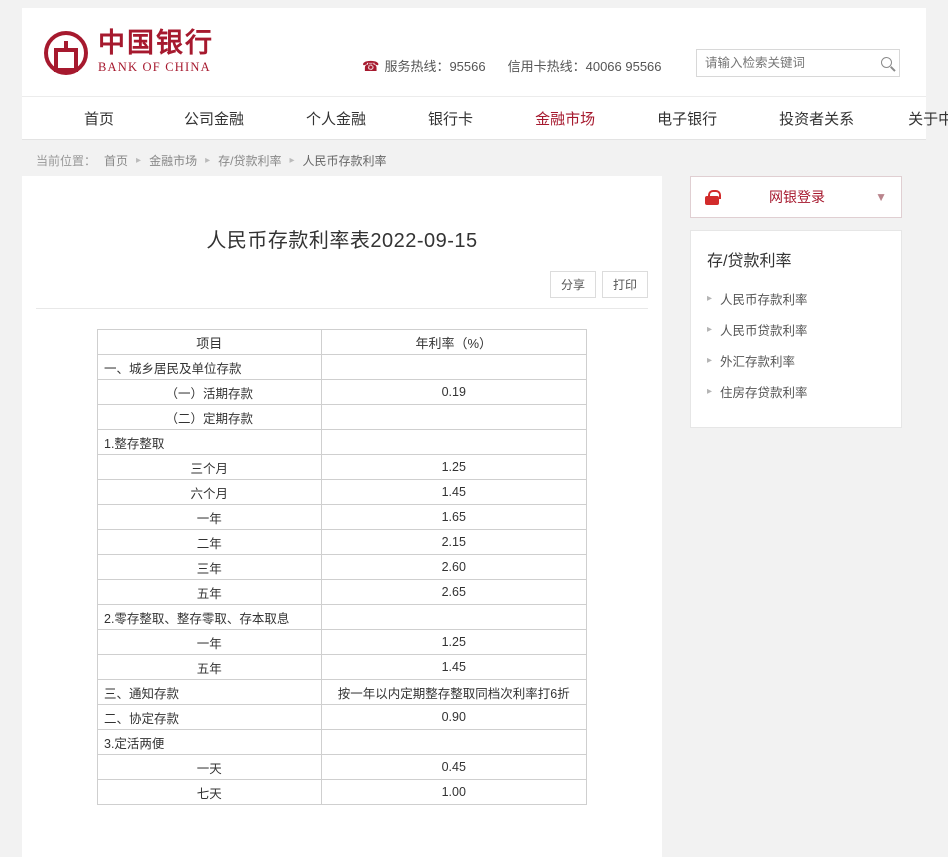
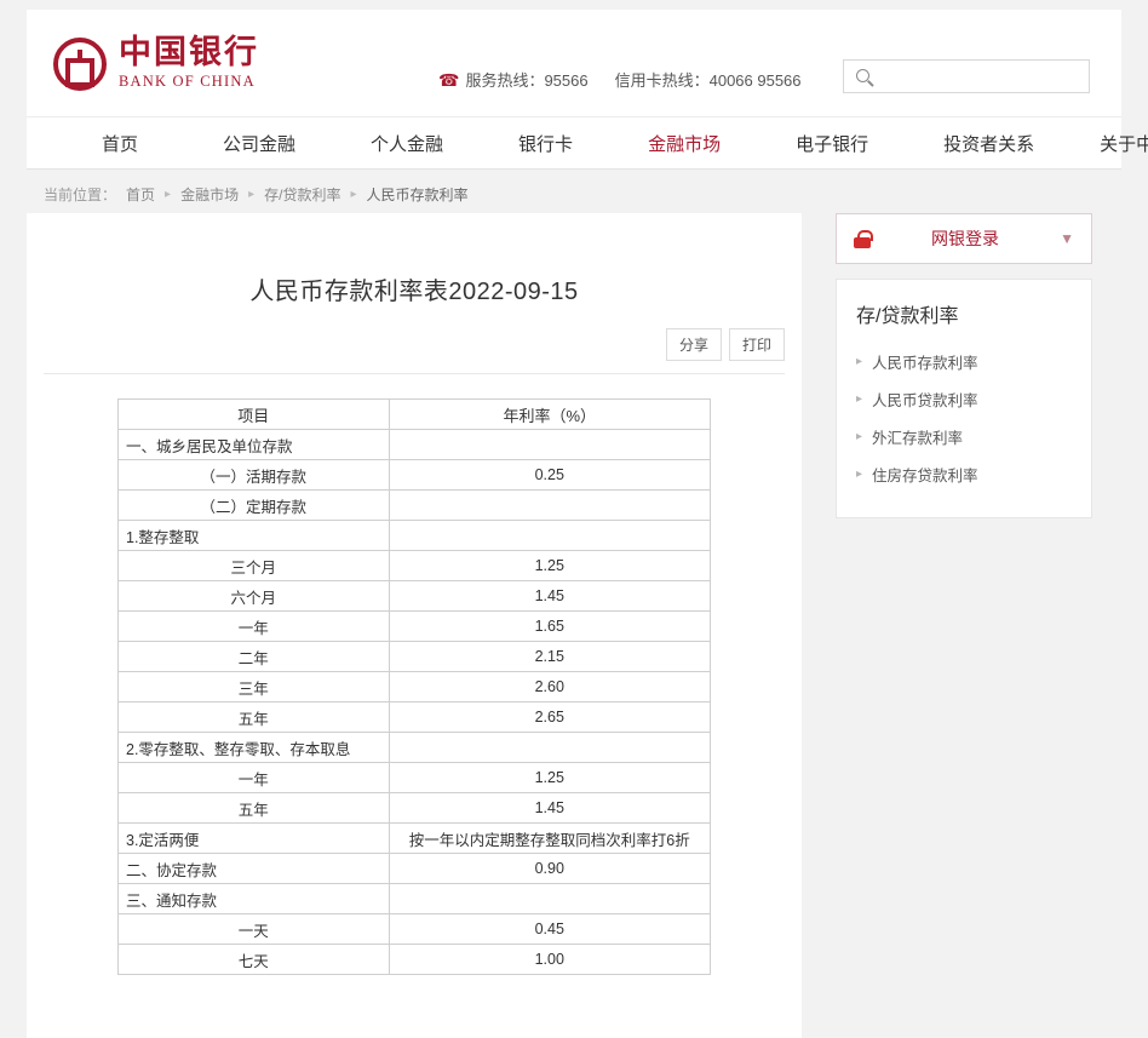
  中国银行
  BANK OF CHINA
  ☎ 服务热线：95566
  信用卡热线：40066 95566
- 请输入检索关键词
  首页
  公司金融
  个人金融
  银行卡
  金融市场
  电子银行
  投资者关系
  关于中
  当前位置：
  首页
  ▸
  金融市场
  ▸
  存/贷款利率
  ▸
  人民币存款利率
  人民币存款利率表2022-09-15
  分享
  打印
  项目	年利率（%）
  一、城乡居民及单位存款
- （一）活期存款	0.19
+ （一）活期存款	0.25
  （二）定期存款
  1.整存整取
  三个月	1.25
  六个月	1.45
  一年	1.65
  二年	2.15
  三年	2.60
  五年	2.65
  2.零存整取、整存零取、存本取息
  一年	1.25
  五年	1.45
- 三、通知存款	按一年以内定期整存整取同档次利率打6折
+ 3.定活两便	按一年以内定期整存整取同档次利率打6折
  二、协定存款	0.90
- 3.定活两便
+ 三、通知存款
  一天	0.45
  七天	1.00
  网银登录
  ▼
  存/贷款利率
  ▸
  人民币存款利率
  ▸
  人民币贷款利率
  ▸
  外汇存款利率
  ▸
  住房存贷款利率
